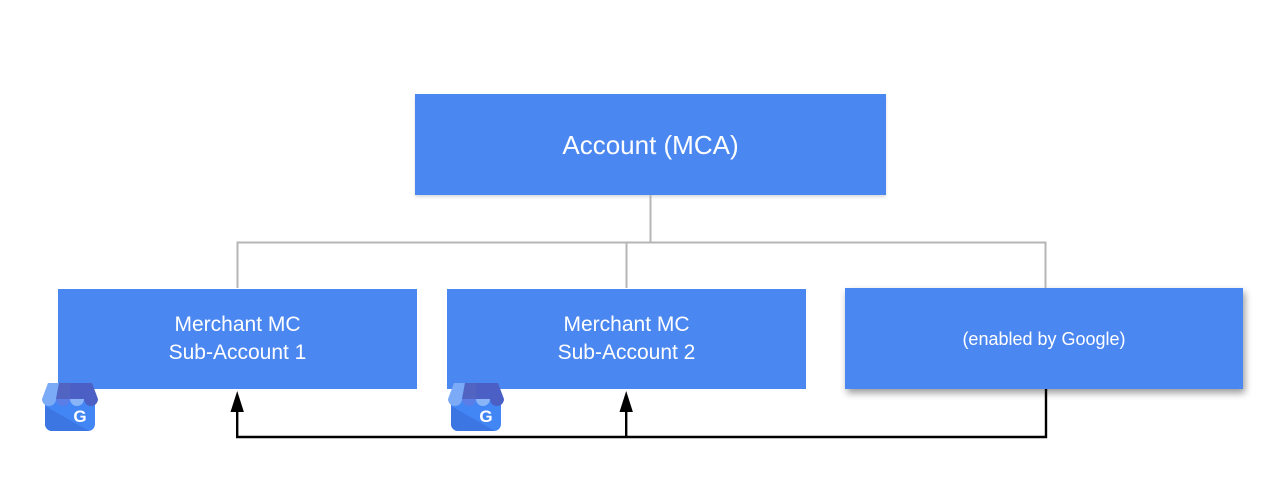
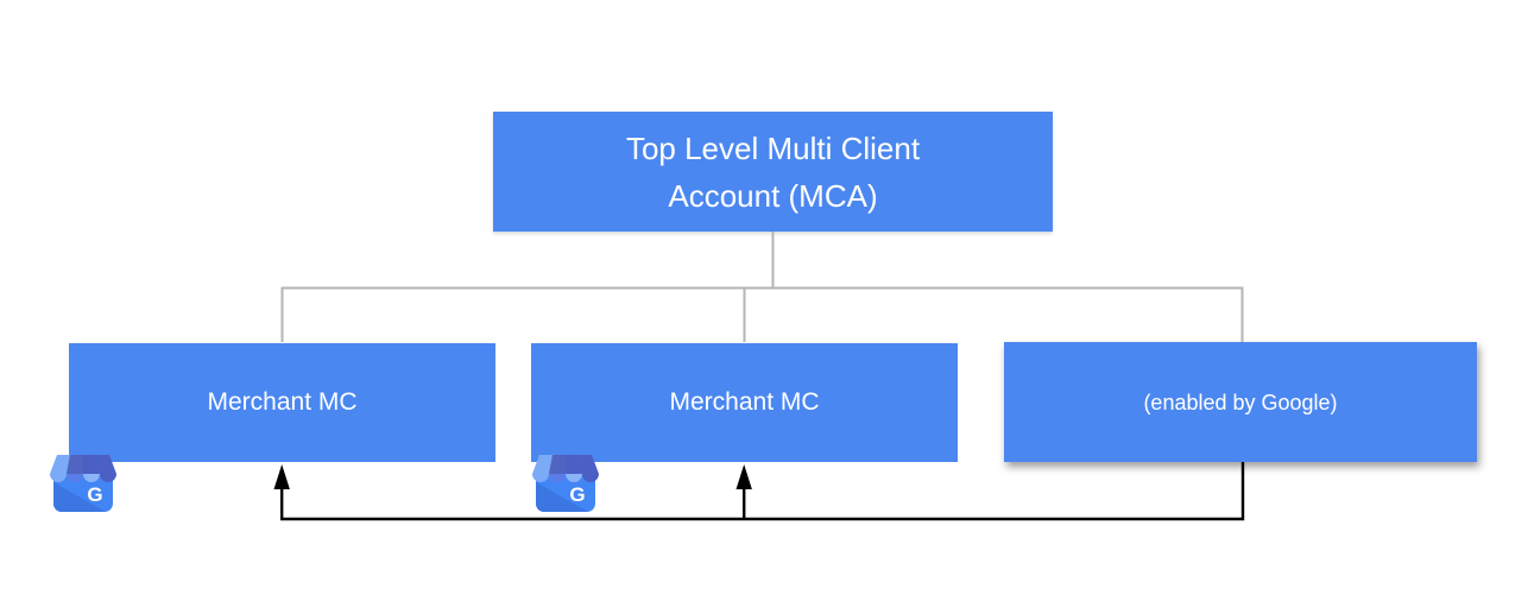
+ Top Level Multi Client
  Account (MCA)
  Merchant MC
- Sub-Account 1
  Merchant MC
- Sub-Account 2
  (enabled by Google)
  G
  G
